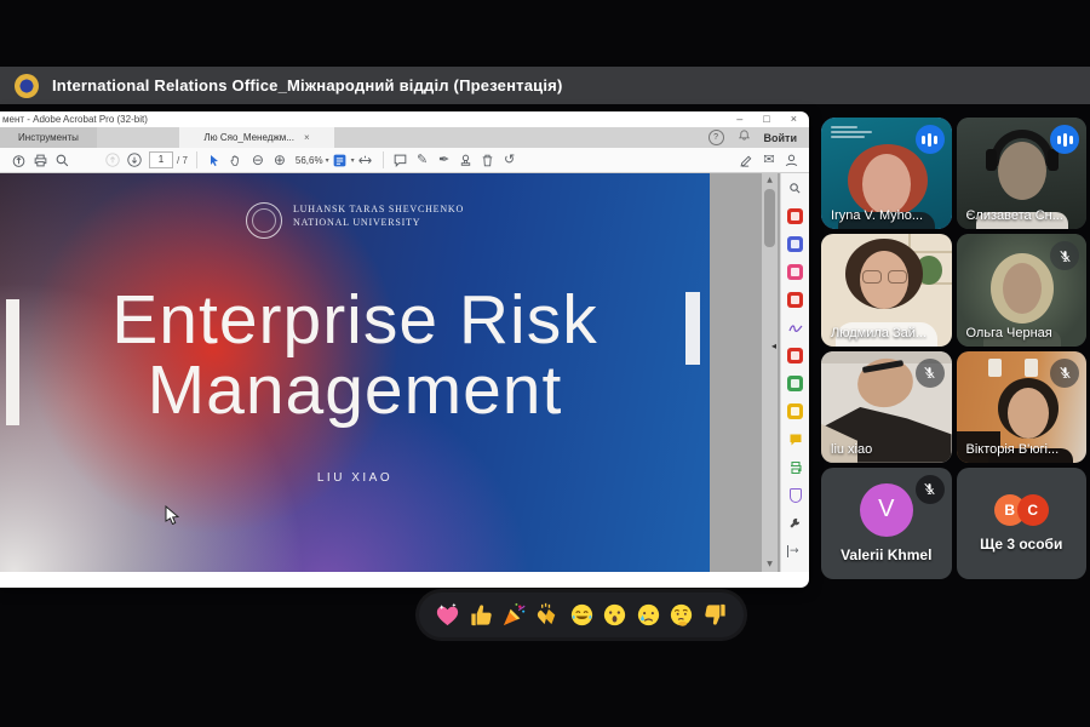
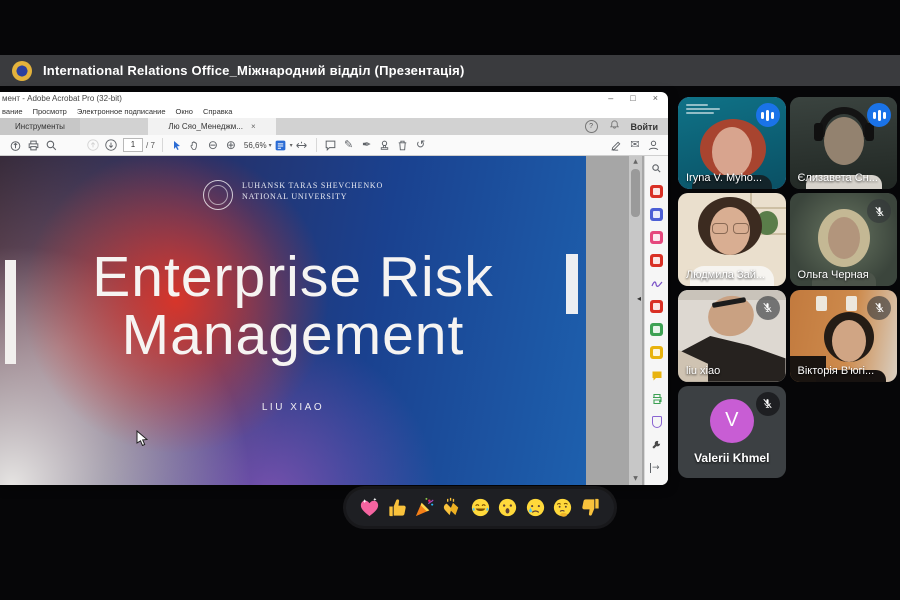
  International Relations Office_Міжнародний відділ (Презентація)
  мент - Adobe Acrobat Pro (32-bit)
  –
  □
  ×
+ вание
+ Просмотр
+ Электронное подписание
+ Окно
+ Справка
  Инструменты
  Лю Сяо_Менеджм...
  ×
  Войти
  1
  / 7
  ⊖
  ⊕
  56,6%
  ✎
  ✒
  ↺
  ✉
  LUHANSK TARAS SHEVCHENKO
  NATIONAL UNIVERSITY
  Enterprise Risk
  Management
  LIU XIAO
  ◂
  →
  Iryna V. Myho...
  Єлизавета Сн...
  Людмила Зай...
  Ольга Черная
  liu xiao
  Вікторія В'югі...
  V
  Valerii Khmel
- B
- C
- Ще 3 особи
